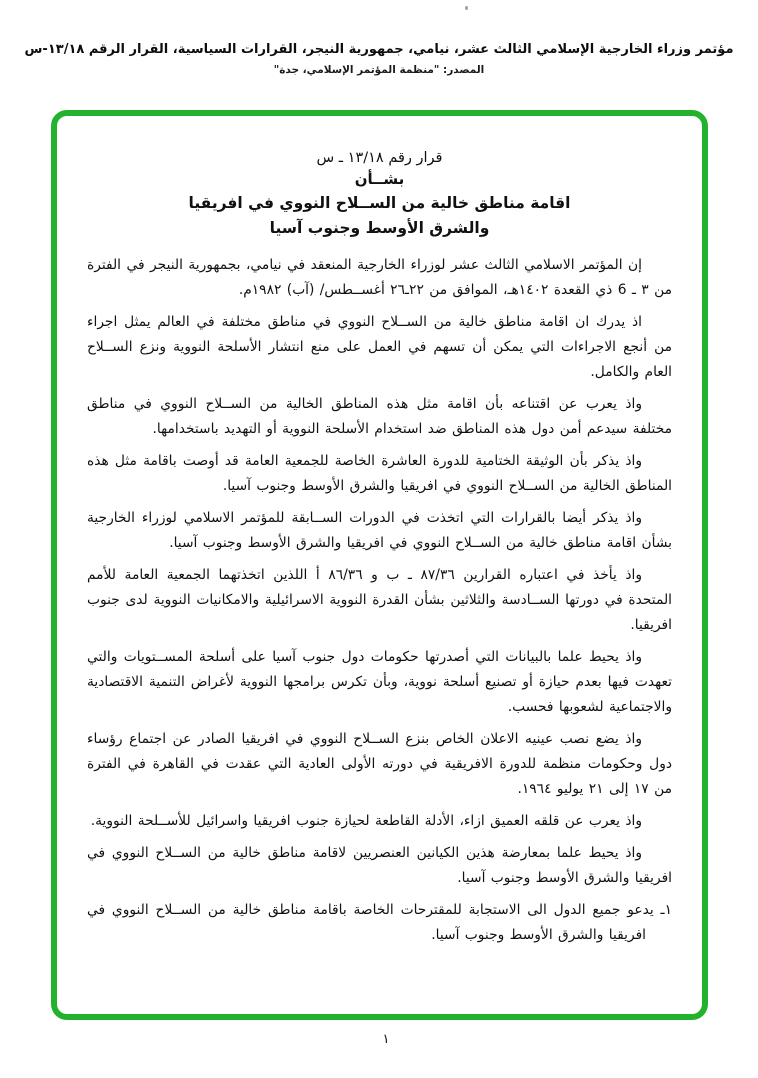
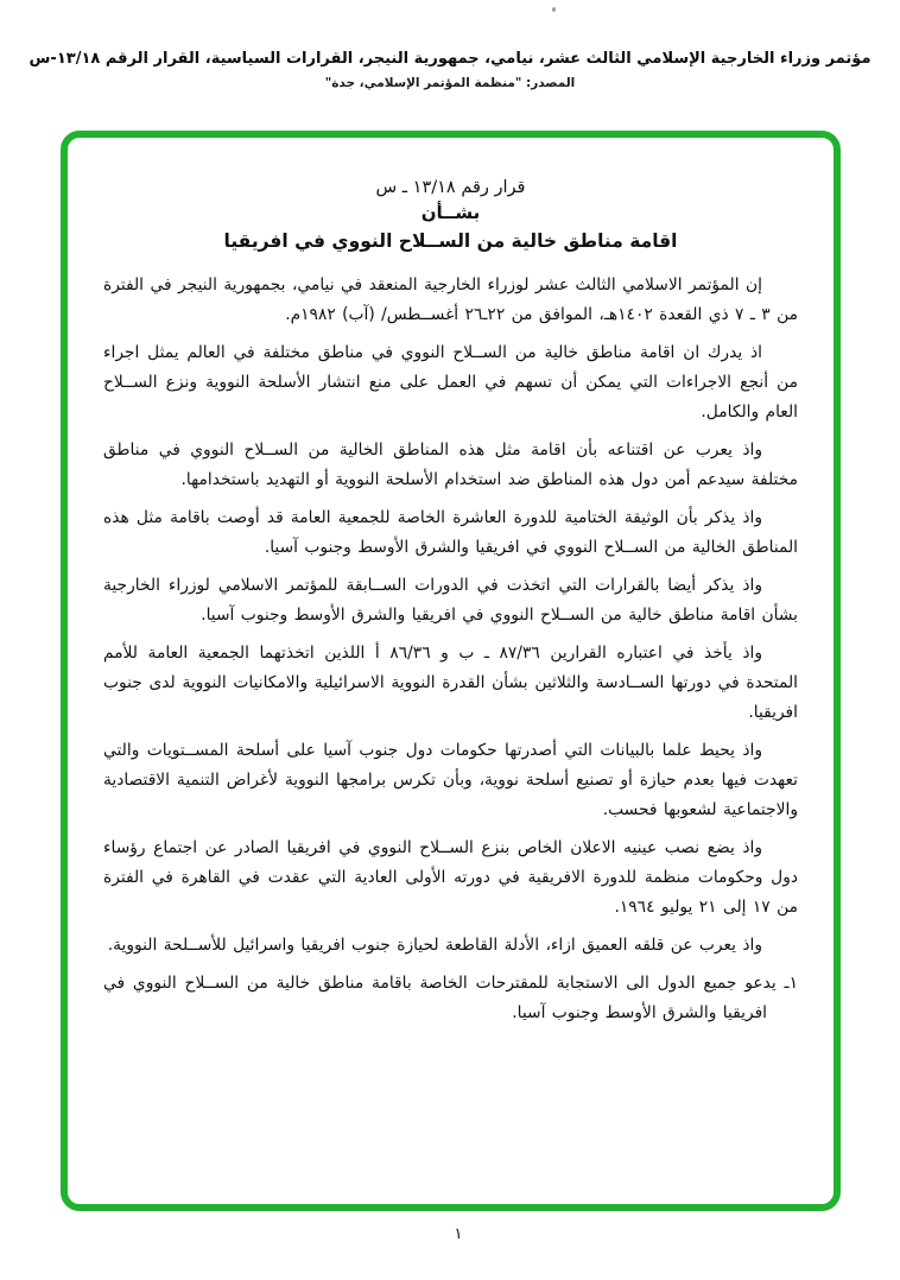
  مؤتمر وزراء الخارجية الإسلامي الثالث عشر، نيامي، جمهورية النيجر، القرارات السياسية، القرار الرقم ١٣/١٨-س
  المصدر: "منظمة المؤتمر الإسلامي، جدة"
  قرار رقم ١٣/١٨ ـ س
  بشــأن
  اقامة مناطق خالية من الســلاح النووي في افريقيا
- والشرق الأوسط وجنوب آسيا
- إن المؤتمر الاسلامي الثالث عشر لوزراء الخارجية المنعقد في نيامي، بجمهورية النيجر في الفترة من ٣ ـ 6 ذي القعدة ١٤٠٢هـ، الموافق من ٢٢ـ٢٦ أغســطس/ (آب) ١٩٨٢م.
+ إن المؤتمر الاسلامي الثالث عشر لوزراء الخارجية المنعقد في نيامي، بجمهورية النيجر في الفترة من ٣ ـ ٧ ذي القعدة ١٤٠٢هـ، الموافق من ٢٢ـ٢٦ أغســطس/ (آب) ١٩٨٢م.
  اذ يدرك ان اقامة مناطق خالية من الســلاح النووي في مناطق مختلفة في العالم يمثل اجراء من أنجع الاجراءات التي يمكن أن تسهم في العمل على منع انتشار الأسلحة النووية ونزع الســلاح العام والكامل.
  واذ يعرب عن اقتناعه بأن اقامة مثل هذه المناطق الخالية من الســلاح النووي في مناطق مختلفة سيدعم أمن دول هذه المناطق ضد استخدام الأسلحة النووية أو التهديد باستخدامها.
  واذ يذكر بأن الوثيقة الختامية للدورة العاشرة الخاصة للجمعية العامة قد أوصت باقامة مثل هذه المناطق الخالية من الســلاح النووي في افريقيا والشرق الأوسط وجنوب آسيا.
  واذ يذكر أيضا بالقرارات التي اتخذت في الدورات الســابقة للمؤتمر الاسلامي لوزراء الخارجية بشأن اقامة مناطق خالية من الســلاح النووي في افريقيا والشرق الأوسط وجنوب آسيا.
  واذ يأخذ في اعتباره القرارين ٨٧/٣٦ ـ ب و ٨٦/٣٦ أ اللذين اتخذتهما الجمعية العامة للأمم المتحدة في دورتها الســادسة والثلاثين بشأن القدرة النووية الاسرائيلية والامكانيات النووية لدى جنوب افريقيا.
  واذ يحيط علما بالبيانات التي أصدرتها حكومات دول جنوب آسيا على أسلحة المســتويات والتي تعهدت فيها بعدم حيازة أو تصنيع أسلحة نووية، وبأن تكرس برامجها النووية لأغراض التنمية الاقتصادية والاجتماعية لشعوبها فحسب.
  واذ يضع نصب عينيه الاعلان الخاص بنزع الســلاح النووي في افريقيا الصادر عن اجتماع رؤساء دول وحكومات منظمة للدورة الافريقية في دورته الأولى العادية التي عقدت في القاهرة في الفترة من ١٧ إلى ٢١ يوليو ١٩٦٤.
  واذ يعرب عن قلقه العميق ازاء، الأدلة القاطعة لحيازة جنوب افريقيا واسرائيل للأســلحة النووية.
- واذ يحيط علما بمعارضة هذين الكيانين العنصريين لاقامة مناطق خالية من الســلاح النووي في افريقيا والشرق الأوسط وجنوب آسيا.
  ١ـ يدعو جميع الدول الى الاستجابة للمقترحات الخاصة باقامة مناطق خالية من الســلاح النووي في افريقيا والشرق الأوسط وجنوب آسيا.
  ١
